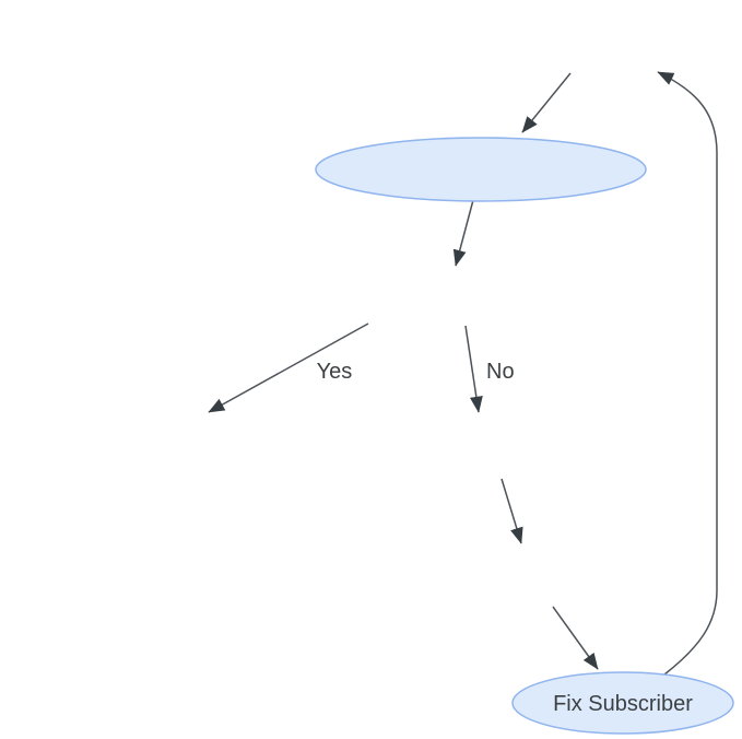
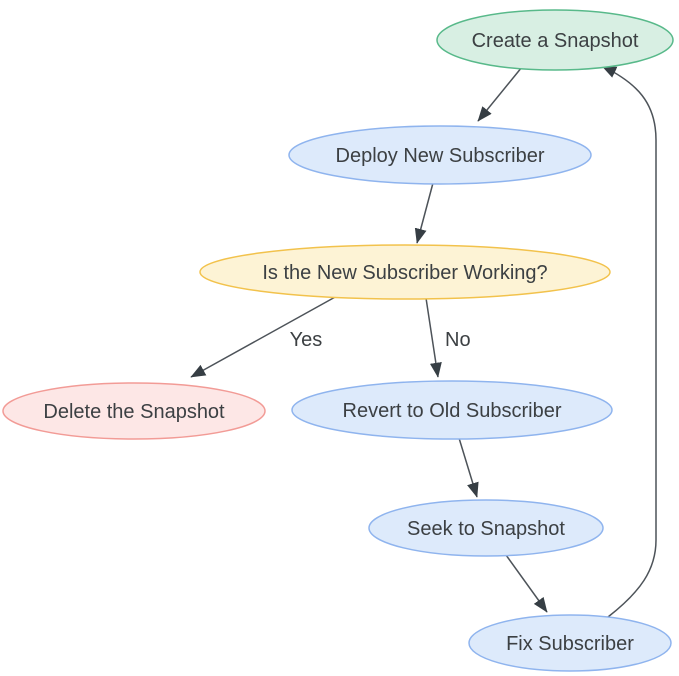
  Yes
  No
+ Create a Snapshot
+ Deploy New Subscriber
+ Is the New Subscriber Working?
+ Delete the Snapshot
+ Revert to Old Subscriber
+ Seek to Snapshot
  Fix Subscriber
